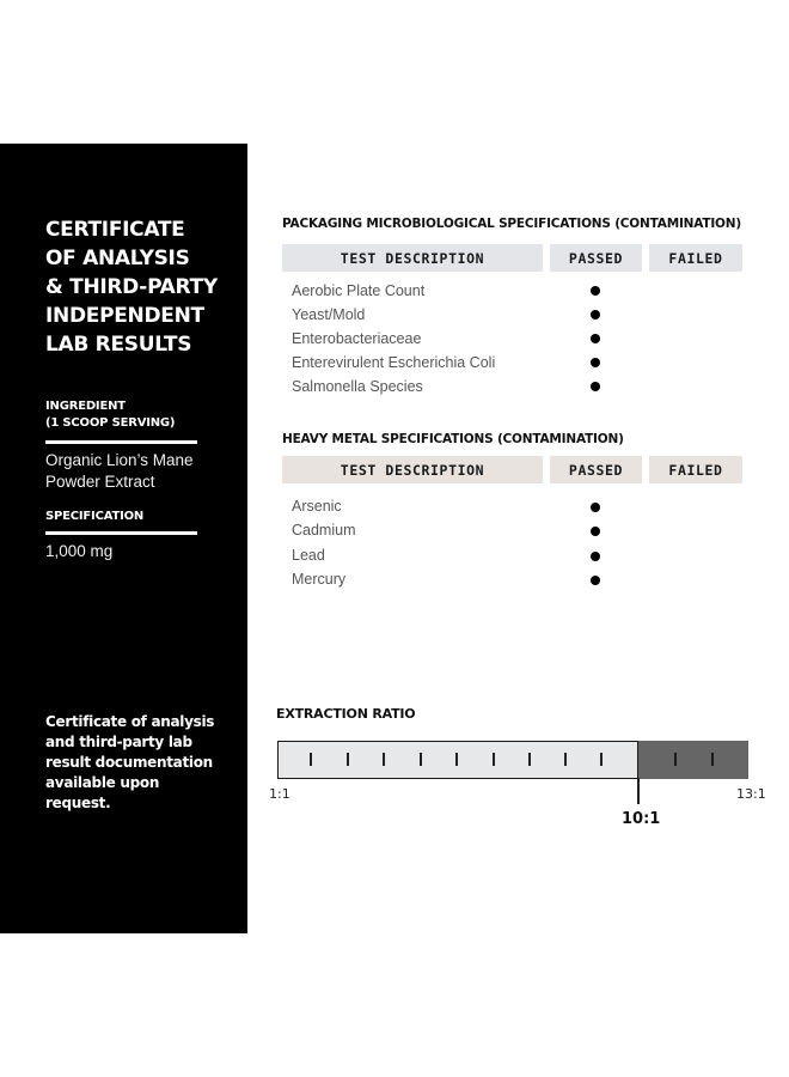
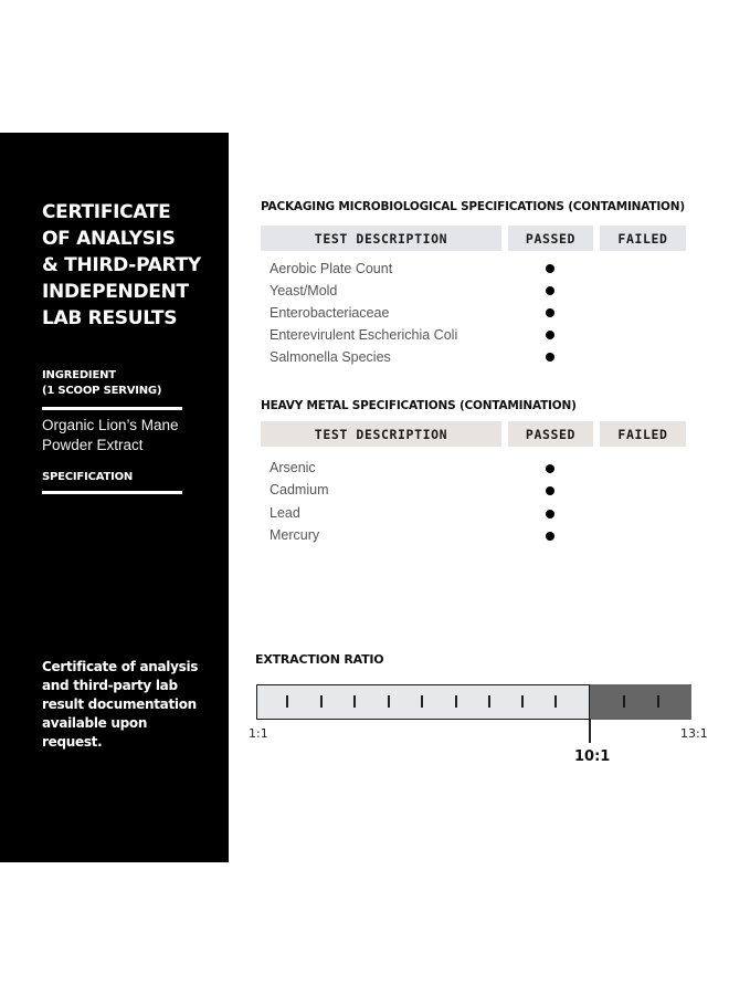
  CERTIFICATE
  OF ANALYSIS
  & THIRD-PARTY
  INDEPENDENT
  LAB RESULTS
  INGREDIENT
  (1 SCOOP SERVING)
  Organic Lion’s Mane
  Powder Extract
  SPECIFICATION
- 1,000 mg
  Certificate of analysis
  and third-party lab
  result documentation
  available upon
  request.
  PACKAGING MICROBIOLOGICAL SPECIFICATIONS (CONTAMINATION)
  TEST DESCRIPTION
  PASSED
  FAILED
  Aerobic Plate Count
  Yeast/Mold
  Enterobacteriaceae
  Enterevirulent Escherichia Coli
  Salmonella Species
  HEAVY METAL SPECIFICATIONS (CONTAMINATION)
  TEST DESCRIPTION
  PASSED
  FAILED
  Arsenic
  Cadmium
  Lead
  Mercury
  EXTRACTION RATIO
  1:1
  13:1
  10:1
